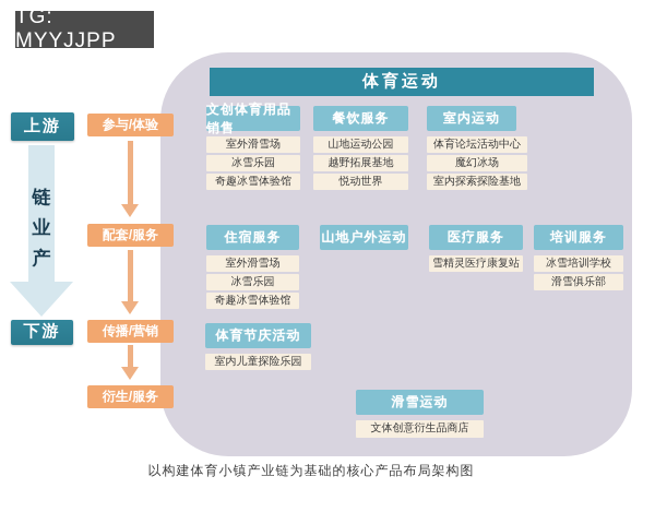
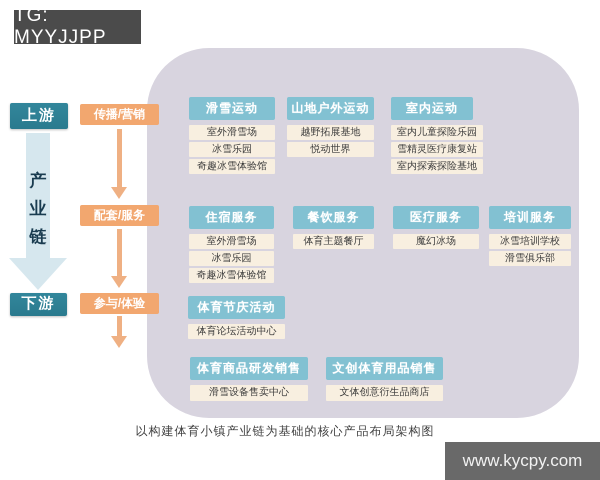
  TG: MYYJJPP
- 体育运动
  上游
- 链
+ 产
  业
- 产
+ 链
  下游
- 参与/体验
+ 传播/营销
  配套/服务
- 传播/营销
+ 参与/体验
- 衍生/服务
- 文创体育用品销售
+ 滑雪运动
  室外滑雪场
  冰雪乐园
  奇趣冰雪体验馆
- 餐饮服务
+ 山地户外运动
- 山地运动公园
  越野拓展基地
  悦动世界
  室内运动
- 体育论坛活动中心
+ 室内儿童探险乐园
- 魔幻冰场
+ 雪精灵医疗康复站
  室内探索探险基地
  住宿服务
  室外滑雪场
  冰雪乐园
  奇趣冰雪体验馆
- 山地户外运动
+ 餐饮服务
+ 体育主题餐厅
  医疗服务
- 雪精灵医疗康复站
+ 魔幻冰场
  培训服务
  冰雪培训学校
  滑雪俱乐部
  体育节庆活动
- 室内儿童探险乐园
+ 体育论坛活动中心
+ 体育商品研发销售
+ 滑雪设备售卖中心
- 滑雪运动
+ 文创体育用品销售
  文体创意衍生品商店
  以构建体育小镇产业链为基础的核心产品布局架构图
+ www.kycpy.com
